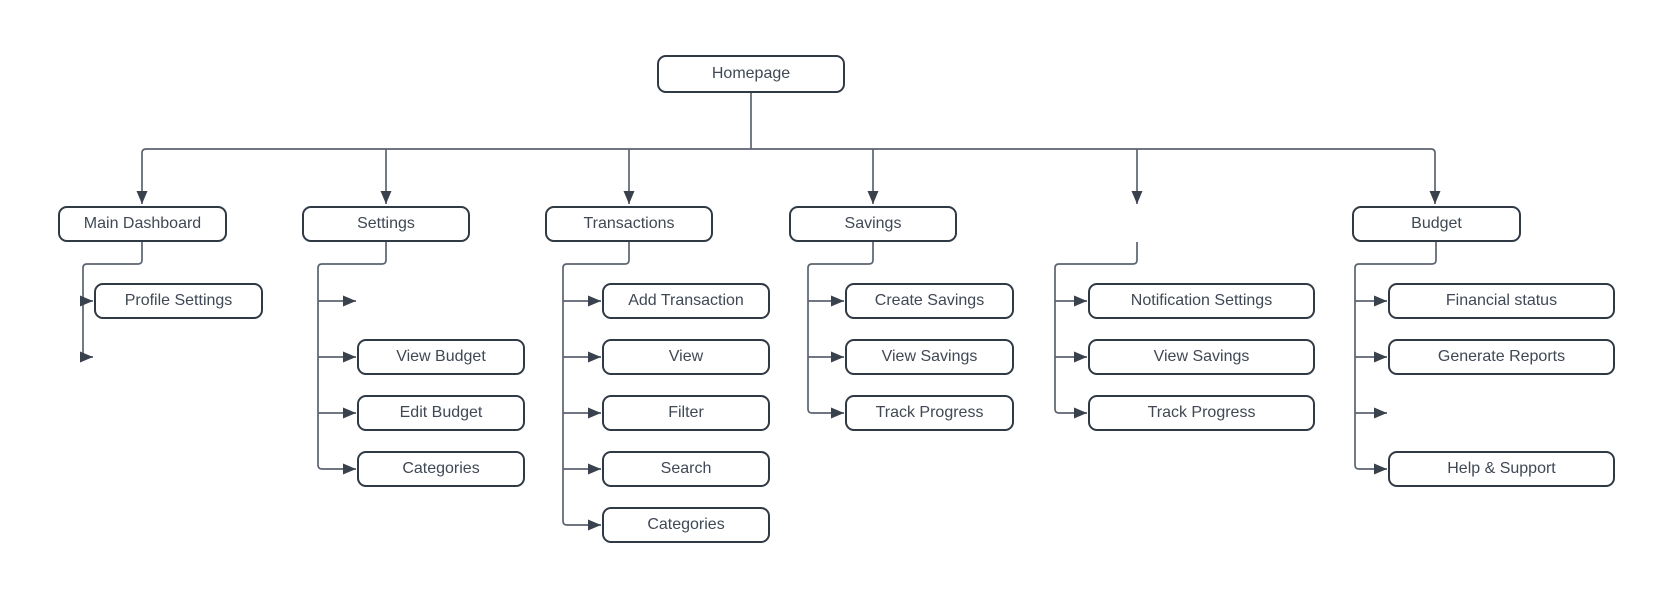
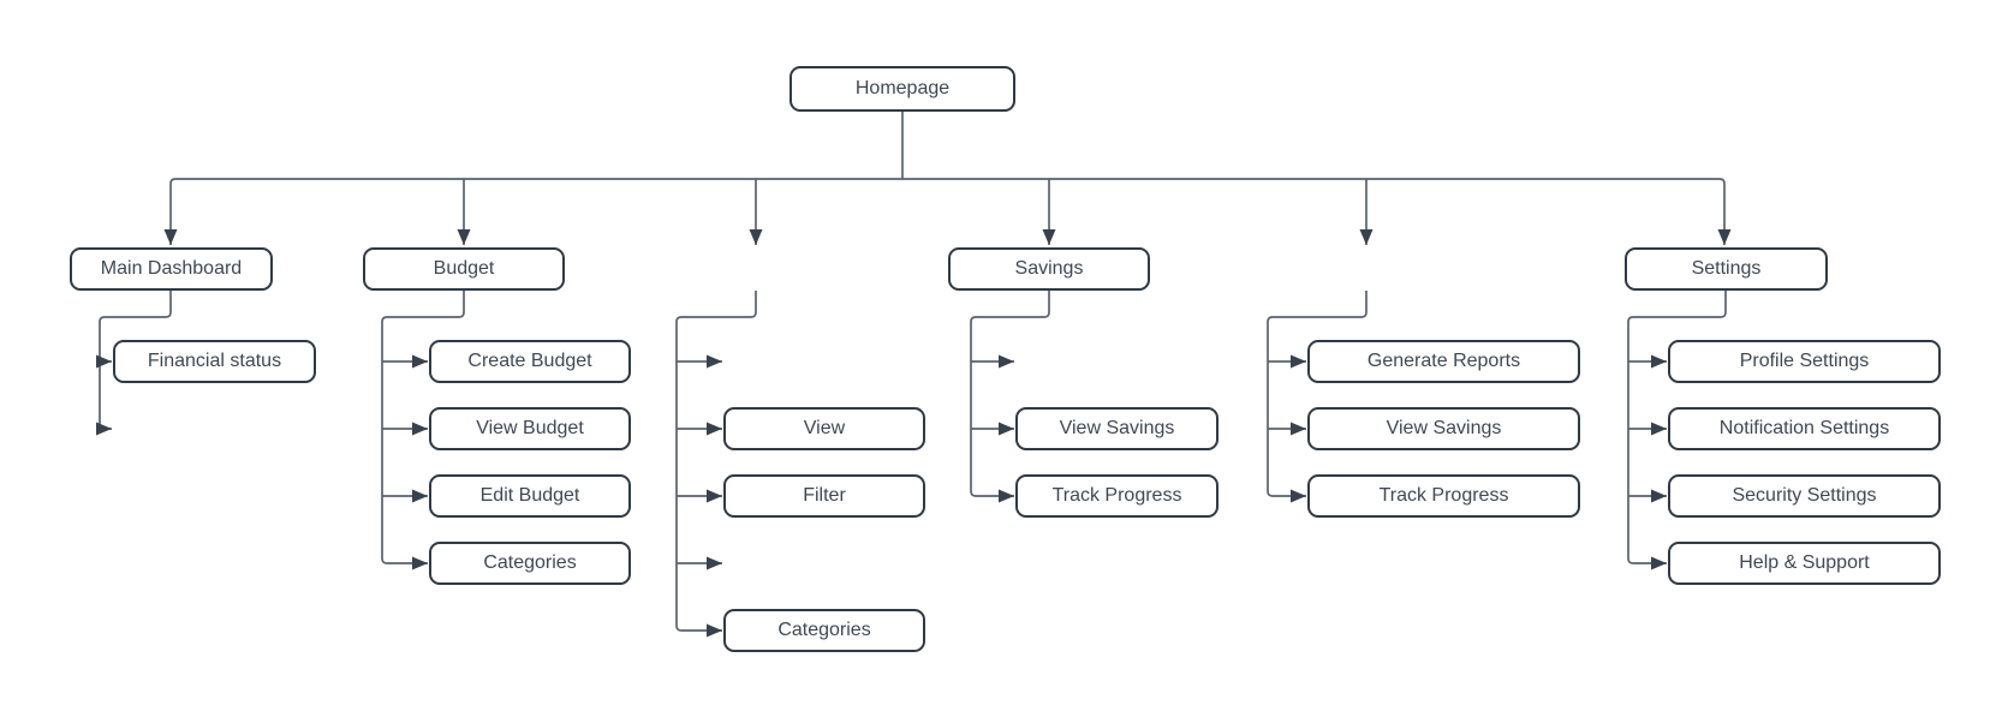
  Homepage
  Main Dashboard
- Profile Settings
+ Financial status
- Settings
+ Budget
+ Create Budget
  View Budget
  Edit Budget
  Categories
- Transactions
- Add Transaction
  View
  Filter
- Search
  Categories
  Savings
- Create Savings
  View Savings
  Track Progress
- Notification Settings
+ Generate Reports
  View Savings
  Track Progress
- Budget
+ Settings
- Financial status
+ Profile Settings
- Generate Reports
+ Notification Settings
+ Security Settings
  Help & Support
